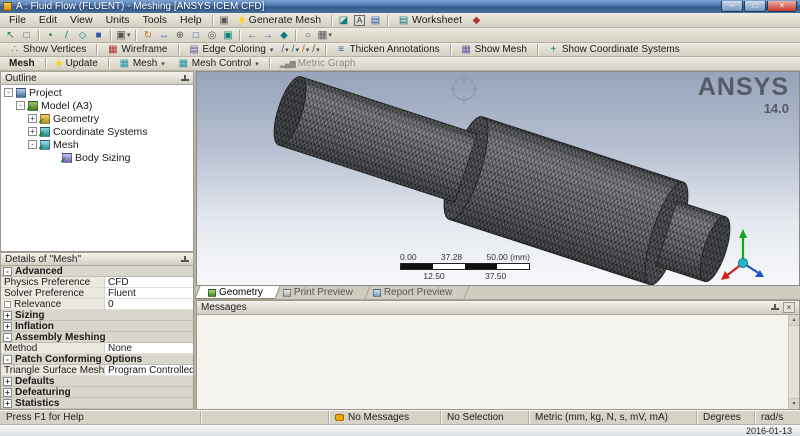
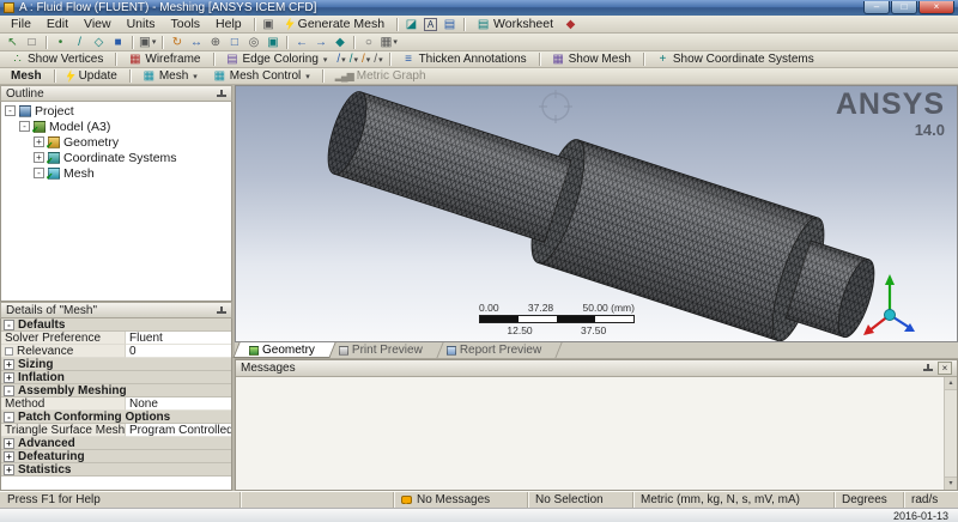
  A : Fluid Flow (FLUENT) - Meshing [ANSYS ICEM CFD]
  –
  □
  ×
  File
  Edit
  View
  Units
  Tools
  Help
  ▣
  Generate Mesh
  ◪
  A
  ▤
  ▤
  Worksheet
  ◆
  ↖
  □
  •
  /
  ◇
  ■
  ▣
  ↻
  ↔
  ⊕
  □
  ◎
  ▣
  ←
  →
  ◆
  ○
  ▦
  ∴
  Show Vertices
  ▦
  Wireframe
  ▤
  Edge Coloring
  /
  /
  /
  /
  ≡
  Thicken Annotations
  ▦
  Show Mesh
  +
  Show Coordinate Systems
  Mesh
  Update
  ▦
  Mesh
  ▦
  Mesh Control
  ▂▄▆
  Metric Graph
  Outline
  -
  Project
  -
  Model (A3)
  +
  Geometry
  +
  Coordinate Systems
  -
  Mesh
- Body Sizing
  Details of "Mesh"
  -
- Advanced
+ Defaults
- Physics Preference
- CFD
  Solver Preference
  Fluent
  Relevance
  0
  +
  Sizing
  +
  Inflation
  -
  Assembly Meshing
  Method
  None
  -
  Patch Conforming Options
  Triangle Surface Mesh
  Program Controlled
  +
- Defaults
+ Advanced
  +
  Defeaturing
  +
  Statistics
  ANSYS
  14.0
  0.00
  37.28
  50.00 (mm)
  12.50
  37.50
  Geometry
  Print Preview
  Report Preview
  Messages
  ×
  Press F1 for Help
  No Messages
  No Selection
  Metric (mm, kg, N, s, mV, mA)
  Degrees
  rad/s
  2016-01-13
